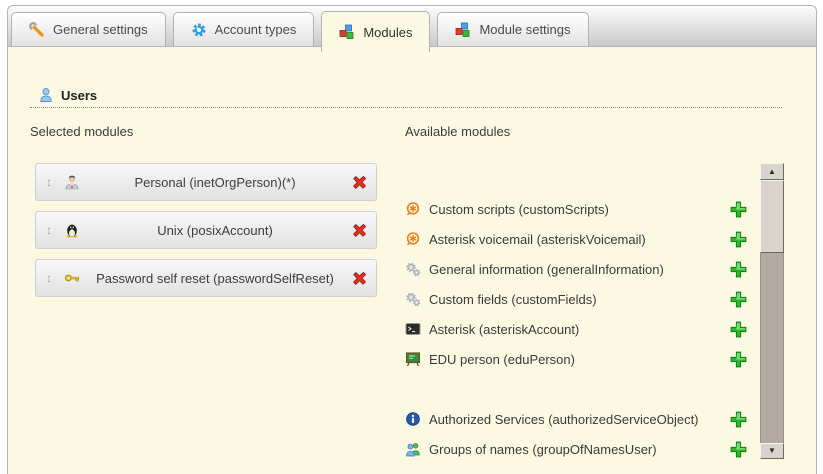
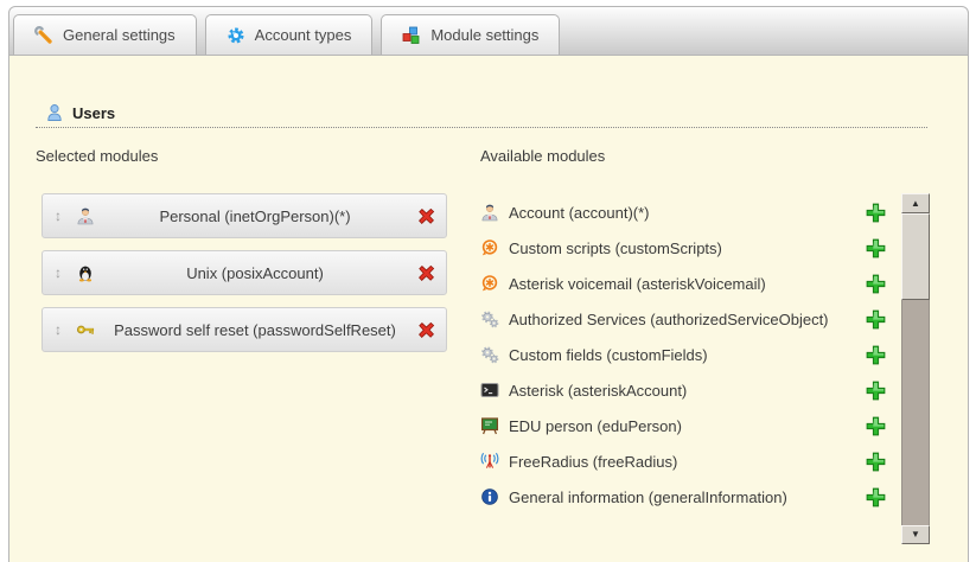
  General settings
  Account types
- Modules
  Module settings
  Users
  Selected modules
  Available modules
  ↕
  Personal (inetOrgPerson)(*)
  ↕
  Unix (posixAccount)
  ↕
  Password self reset (passwordSelfReset)
+ Account (account)(*)
  Custom scripts (customScripts)
  Asterisk voicemail (asteriskVoicemail)
- General information (generalInformation)
+ Authorized Services (authorizedServiceObject)
  Custom fields (customFields)
  Asterisk (asteriskAccount)
  EDU person (eduPerson)
+ FreeRadius (freeRadius)
- Authorized Services (authorizedServiceObject)
+ General information (generalInformation)
- Groups of names (groupOfNamesUser)
  ▲
  ▼
